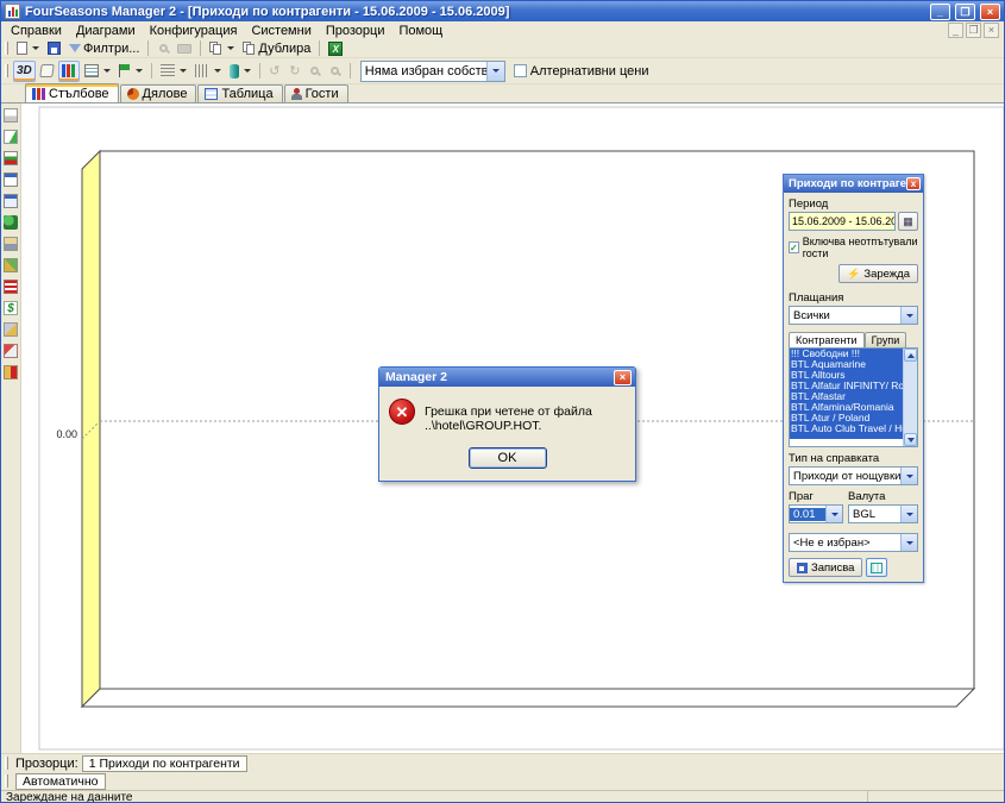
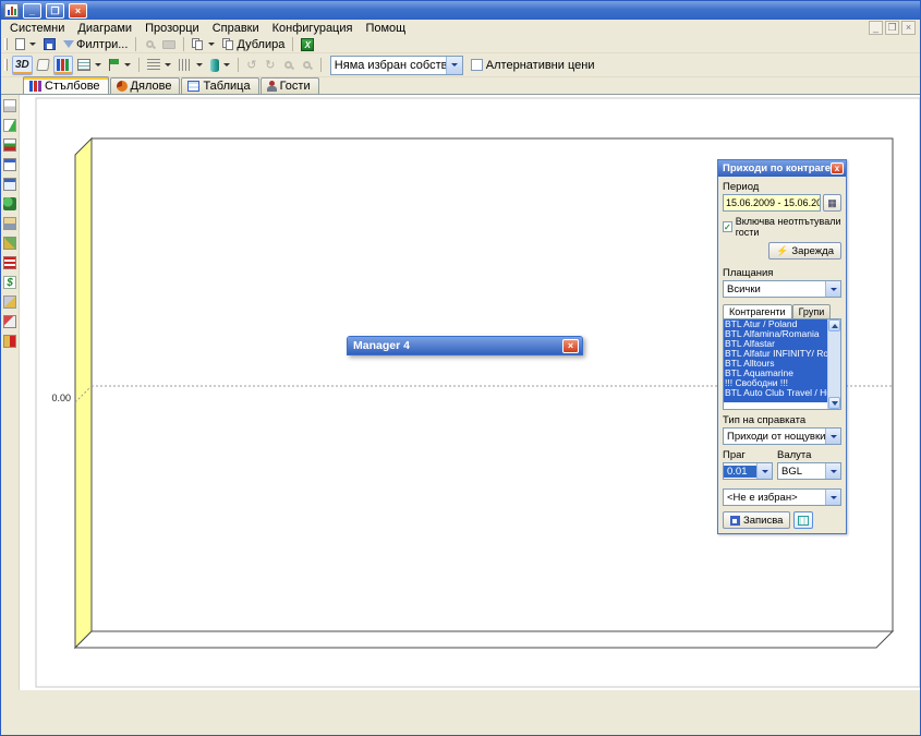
- FourSeasons Manager 2 - [Приходи по контрагенти - 15.06.2009 - 15.06.2009]
  _
  ❐
  ×
- Справки
+ Системни
  Диаграми
- Конфигурация
+ Прозорци
- Системни
+ Справки
- Прозорци
+ Конфигурация
  Помощ
  _
  ❐
  ×
  Филтри...
  Дублира
  X
  3D
  ↺
  ↻
  Няма избран собств
  Алтернативни цени
  Стълбове
  Дялове
  Таблица
  Гости
  $
  0.00
  Приходи по контраге
  x
  Период
  15.06.2009 - 15.06.20
  ▦
  ✓
  Включва неотпътували гости
  ⚡
  Зарежда
  Плащания
  Всички
  Контрагенти
  Групи
- !!! Свободни !!!
+ BTL Atur / Poland
- BTL Aquamarine
+ BTL Alfamina/Romania
- BTL Alltours
+ BTL Alfastar
  BTL Alfatur INFINITY/ Ro
- BTL Alfastar
+ BTL Alltours
- BTL Alfamina/Romania
+ BTL Aquamarine
- BTL Atur / Poland
+ !!! Свободни !!!
  BTL Auto Club Travel / H
  Тип на справката
  Приходи от нощувки
  Праг
  Валута
  0.01
  BGL
  <Не е избран>
  Записва
- Manager 2
+ Manager 4
  ×
- ✕
- Грешка при четене от файла ..\hotel\GROUP.HOT.
- OK
- Прозорци:
- 1 Приходи по контрагенти
- Автоматично
- Зареждане на данните
